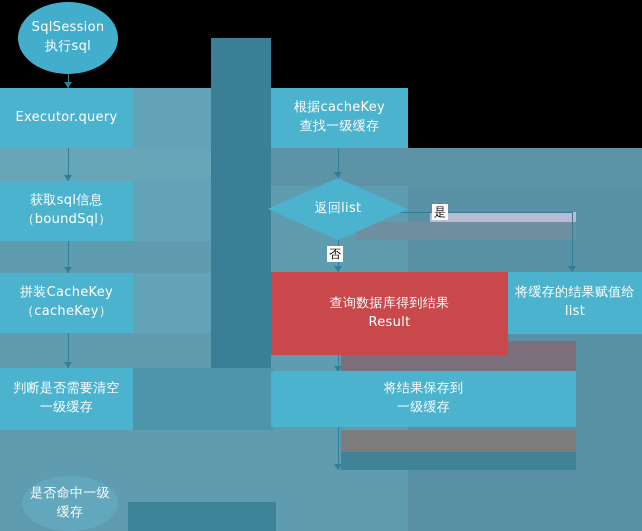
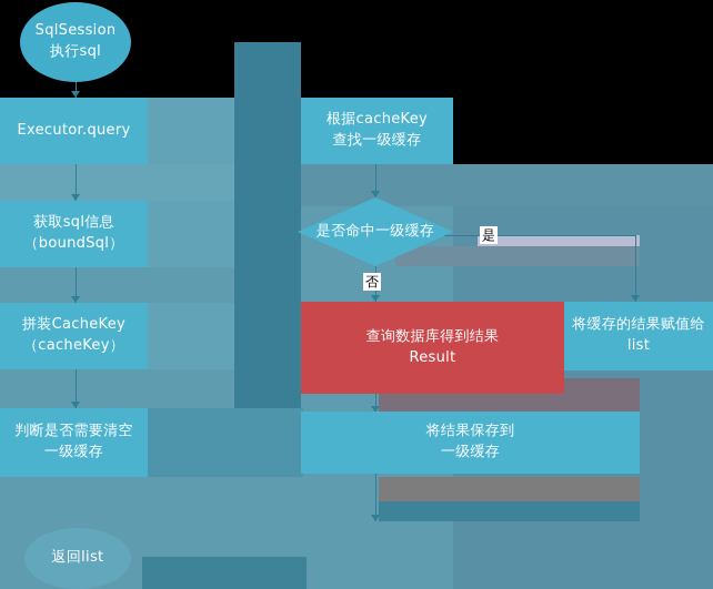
  SqlSession
  执行sql
  Executor.query
  获取sql信息
  （boundSql）
  拼装CacheKey
  （cacheKey）
  判断是否需要清空
  一级缓存
- 是否命中一级缓存
+ 返回list
  根据cacheKey
  查找一级缓存
- 返回list
+ 是否命中一级缓存
  查询数据库得到结果
  Result
  将结果保存到
  一级缓存
  将缓存的结果赋值给
  list
  是
  否
